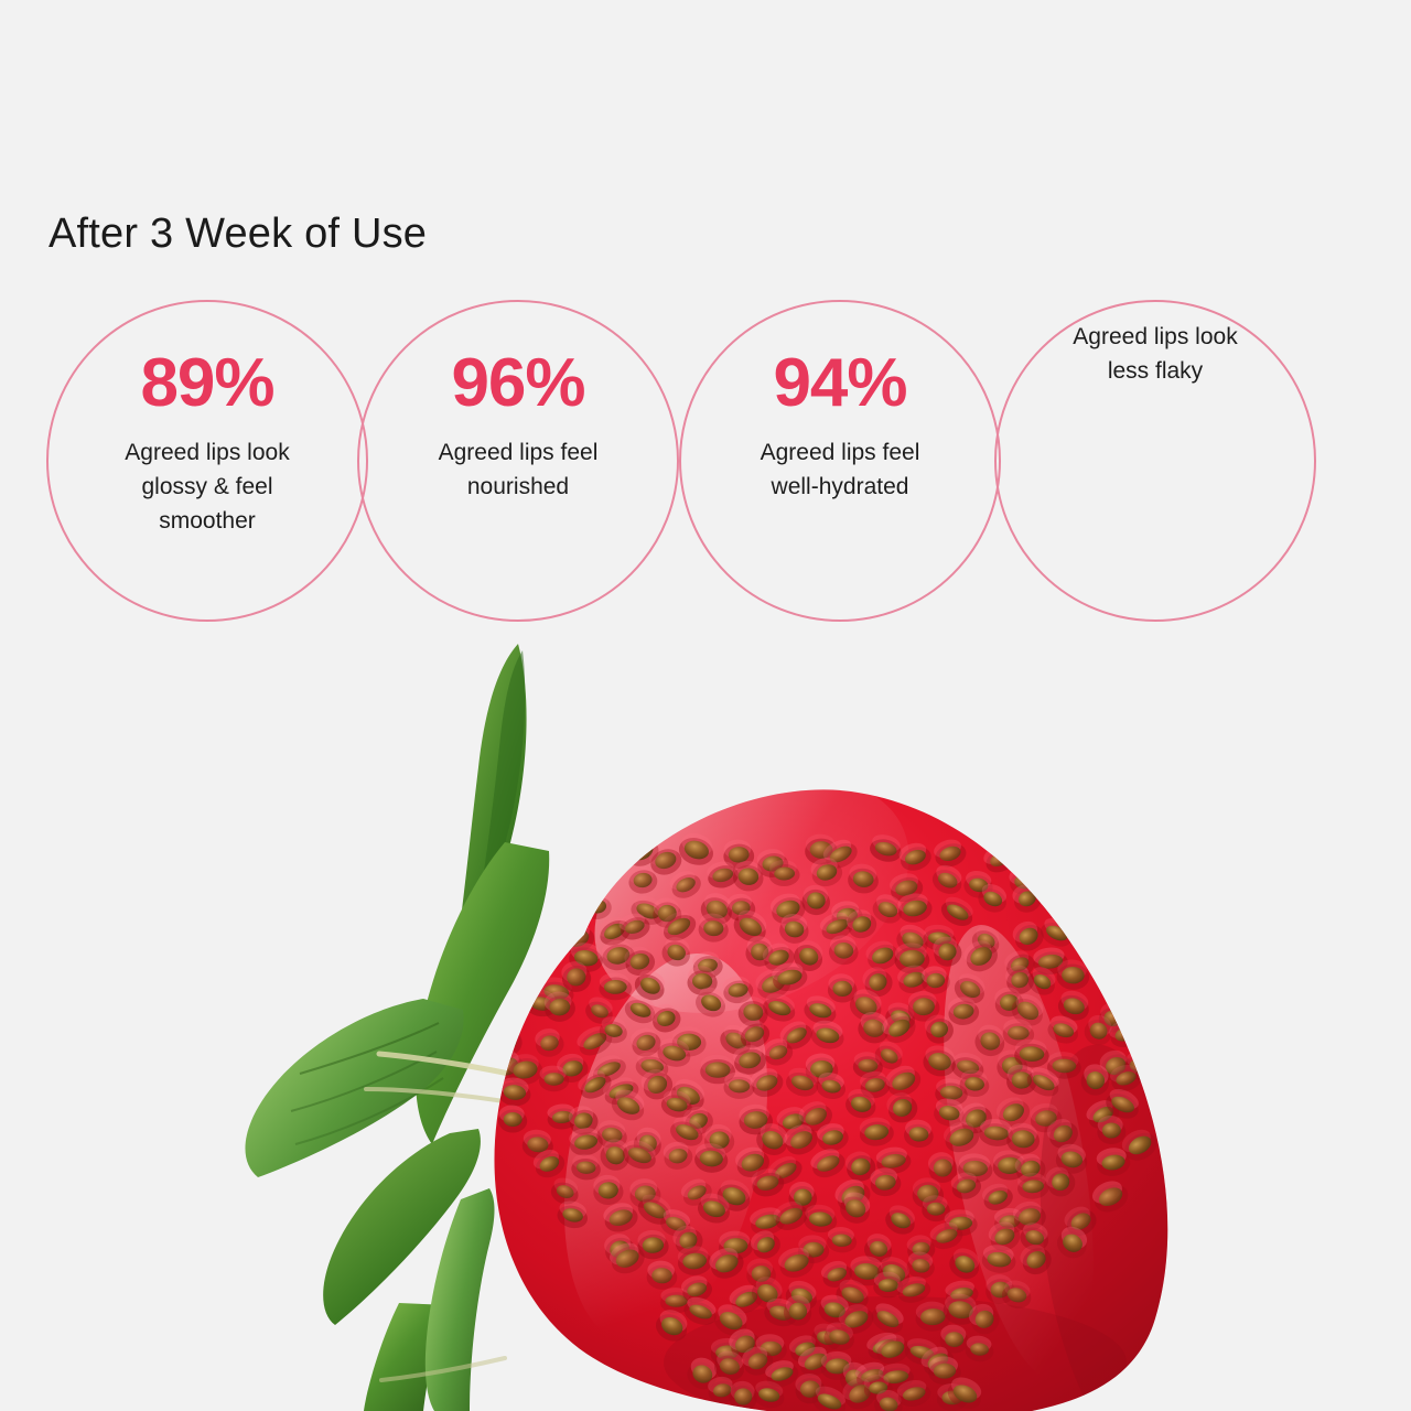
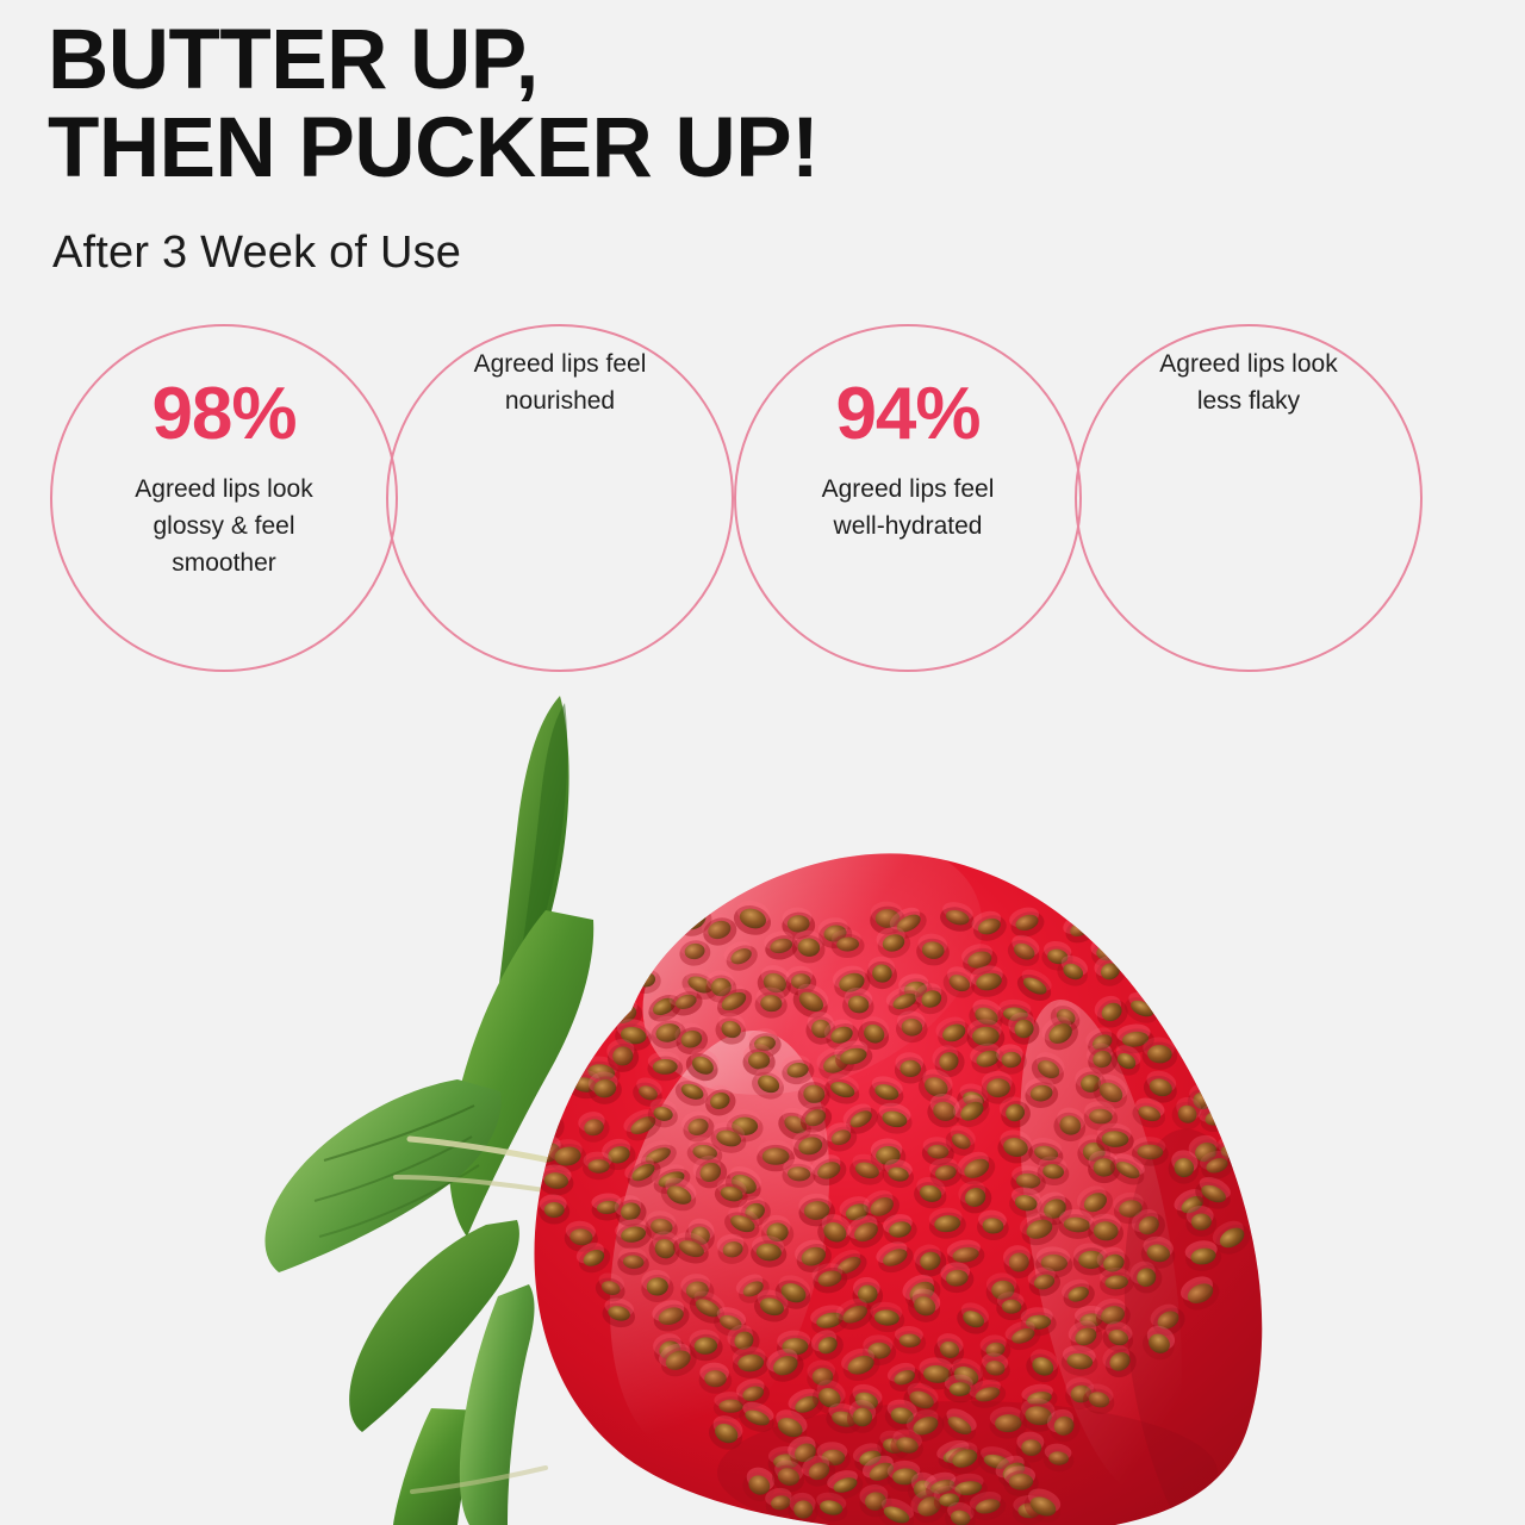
+ BUTTER UP,
+ THEN PUCKER UP!
  After 3 Week of Use
- 89%
+ 98%
  Agreed lips look
  glossy & feel
  smoother
- 96%
  Agreed lips feel
  nourished
  94%
  Agreed lips feel
  well-hydrated
  Agreed lips look
  less flaky
